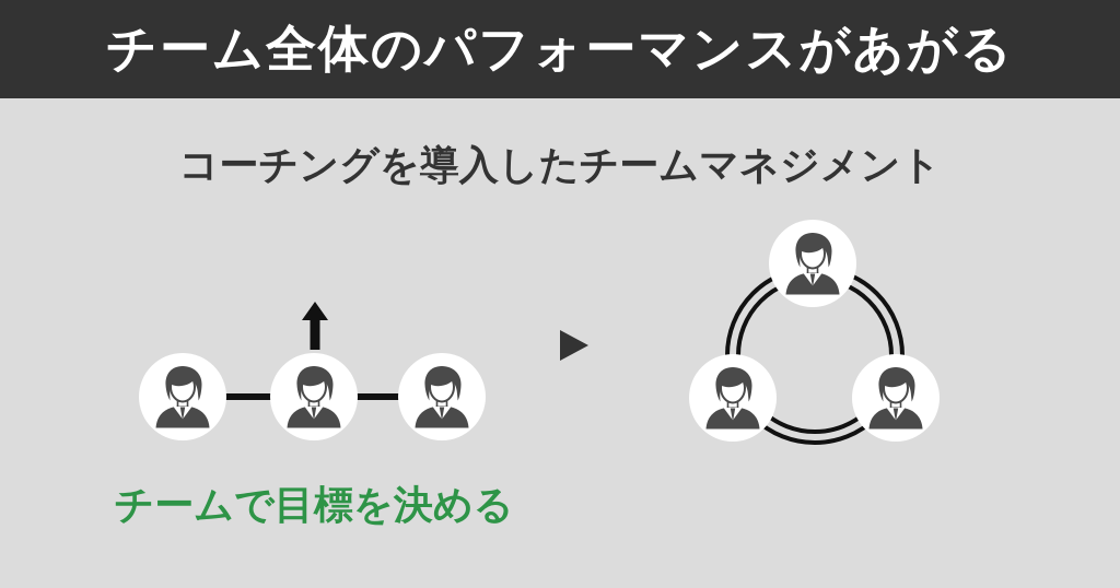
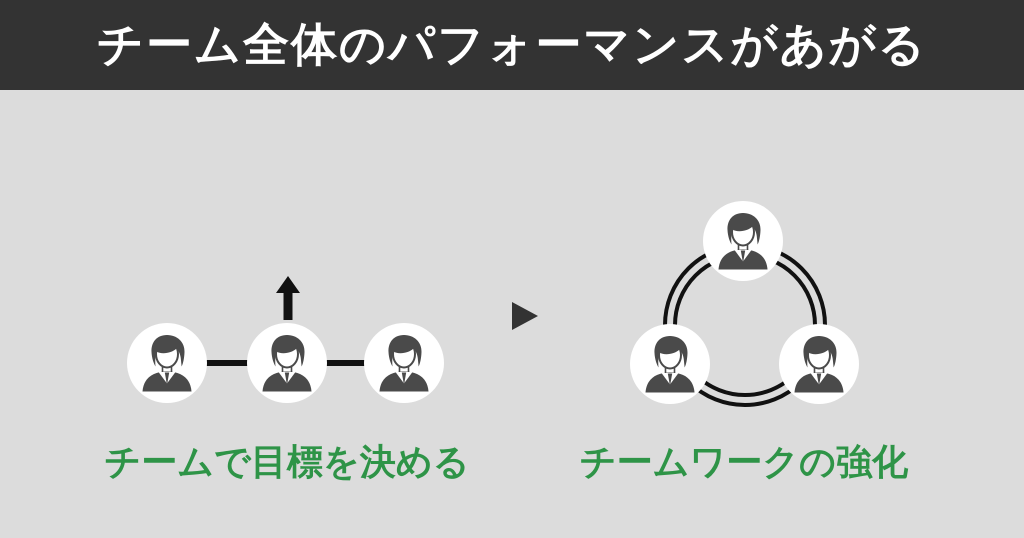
  チーム全体のパフォーマンスがあがる
- コーチングを導入したチームマネジメント
  チームで目標を決める
+ チームワークの強化
